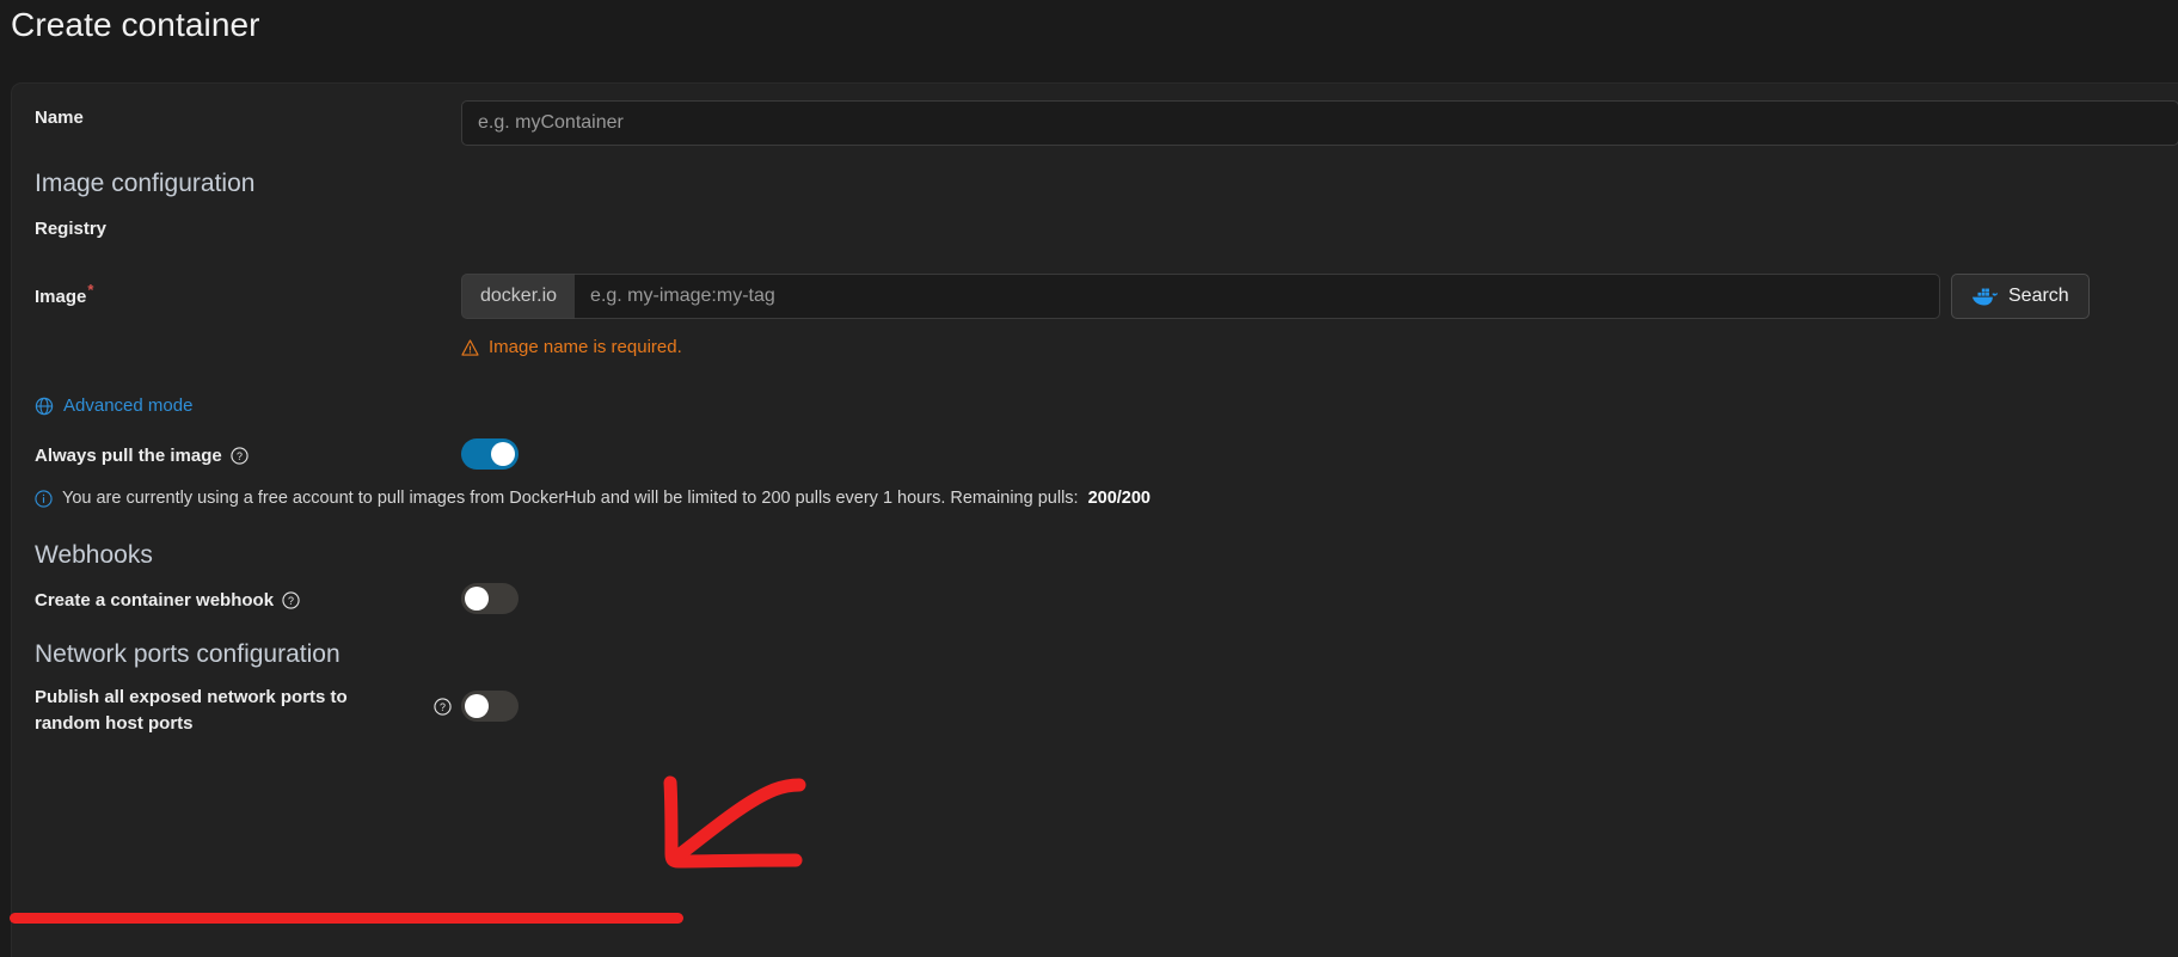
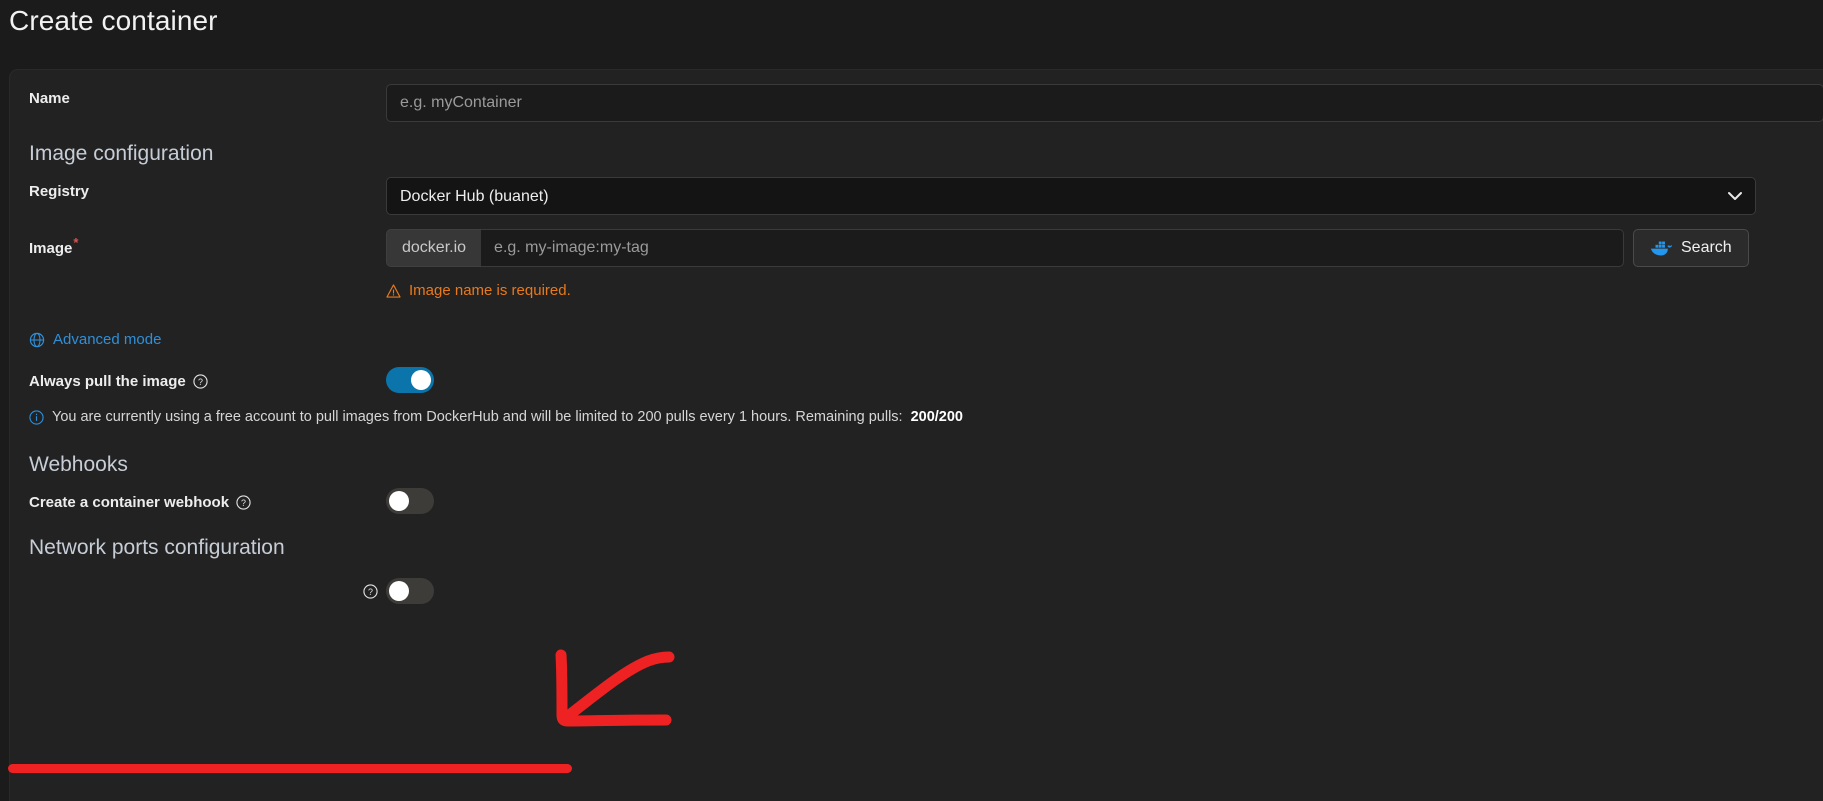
  Create container
  Name
  e.g. myContainer
  Image configuration
  Registry
+ Docker Hub (buanet)
  Image
  docker.io
  e.g. my-image:my-tag
  Search
  Image name is required.
  Advanced mode
  Always pull the image
  ?
  You are currently using a free account to pull images from DockerHub and will be limited to 200 pulls every 1 hours. Remaining pulls:
  200/200
  Webhooks
  Create a container webhook
  ?
  Network ports configuration
- Publish all exposed network ports to random host ports
  ?
